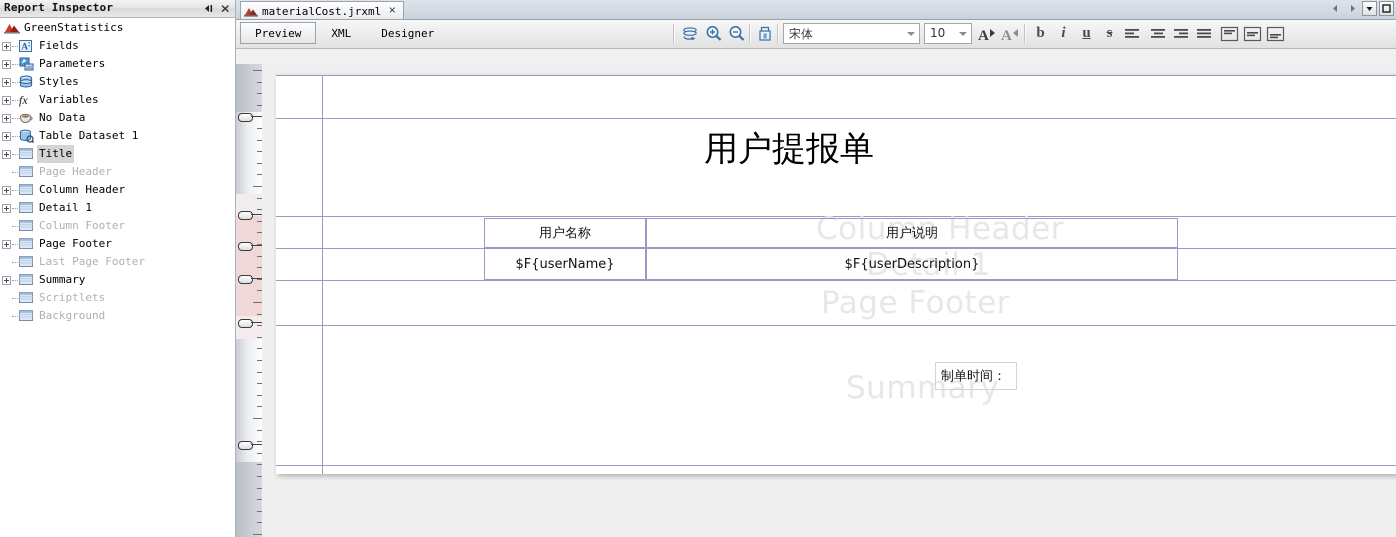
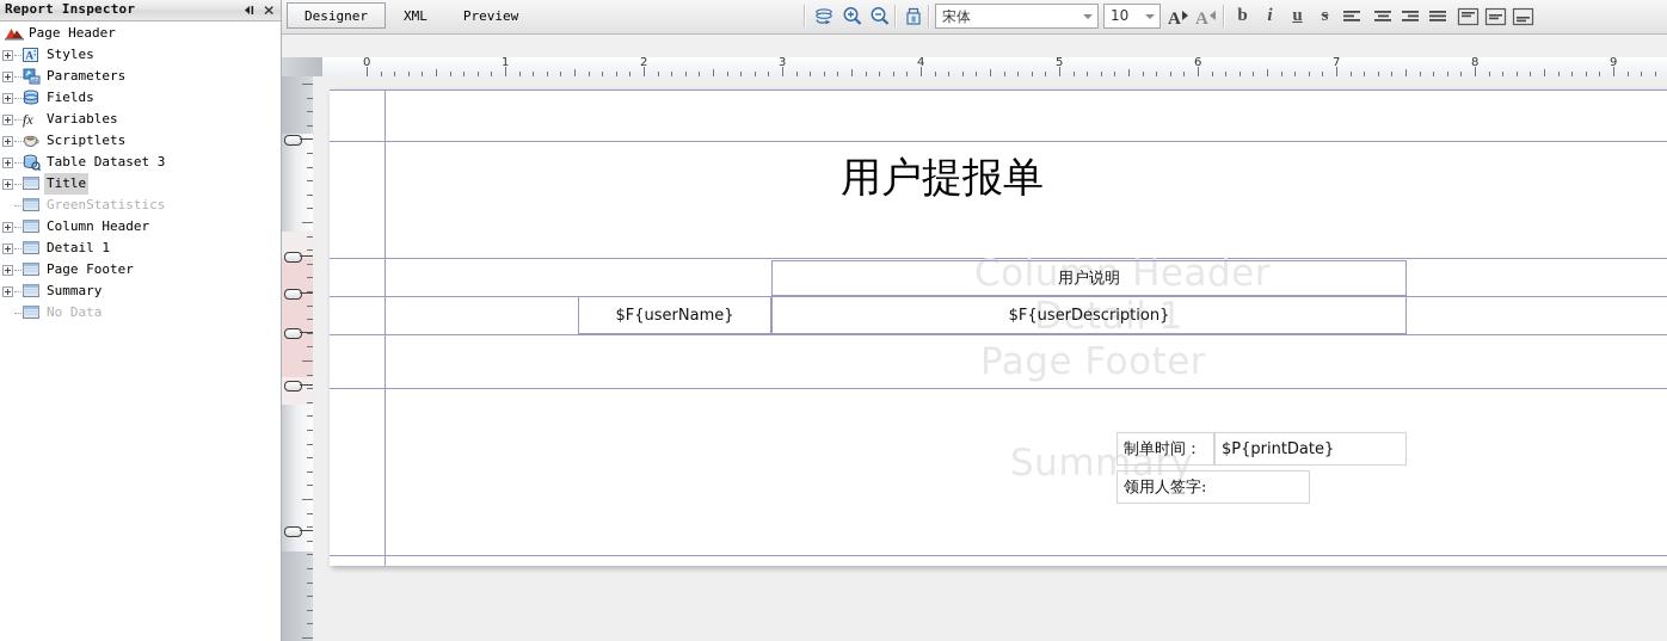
  Report Inspector
- GreenStatistics
+ Page Header
  A
- Fields
+ Styles
  Parameters
- Styles
+ Fields
  fx
  Variables
- No Data
+ Scriptlets
- Table Dataset 1
+ Table Dataset 3
  Title
- Page Header
+ GreenStatistics
  Column Header
  Detail 1
- Column Footer
  Page Footer
- Last Page Footer
  Summary
- Scriptlets
+ No Data
- Background
- materialCost.jrxml
- ×
- Preview
+ Designer
  XML
- Designer
+ Preview
  宋体
  10
  A
  A
  b
  i
  u
  s
+ 0
+ 1
+ 2
+ 3
+ 4
+ 5
+ 6
+ 7
+ 8
+ 9
  Column Header
  Detail 1
  Page Footer
  Summary
  用户提报单
- 用户名称
  用户说明
  $F{userName}
  $F{userDescription}
  制单时间：
+ $P{printDate}
+ 领用人签字:
